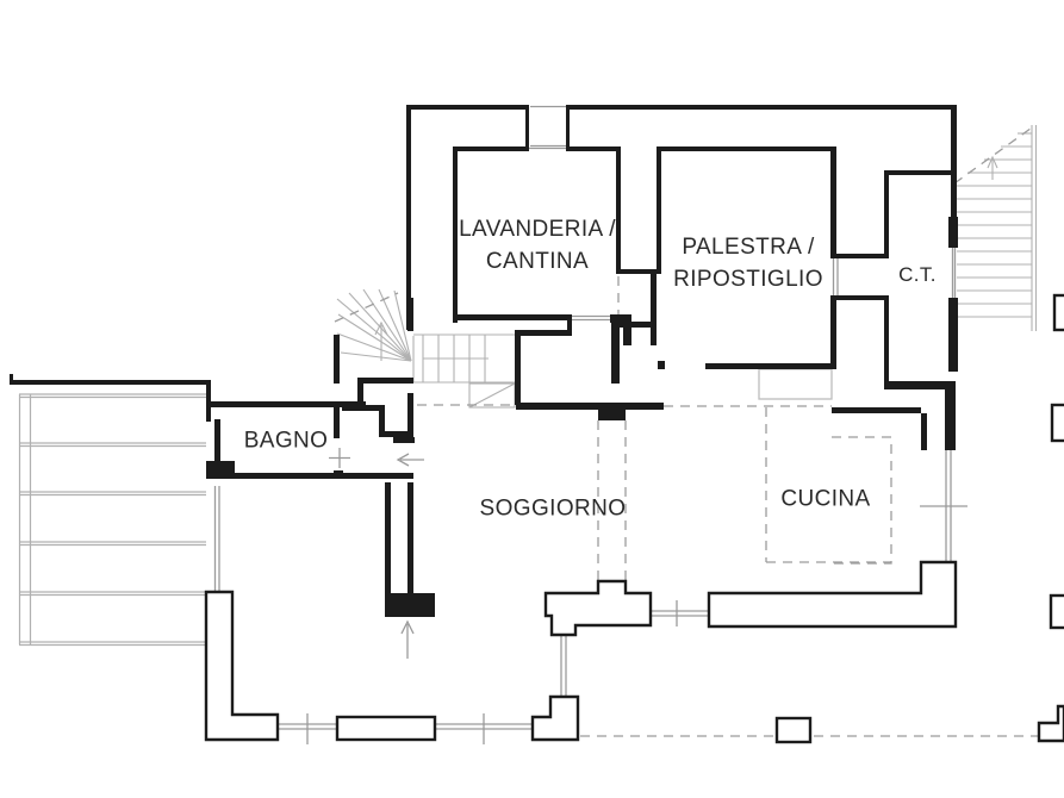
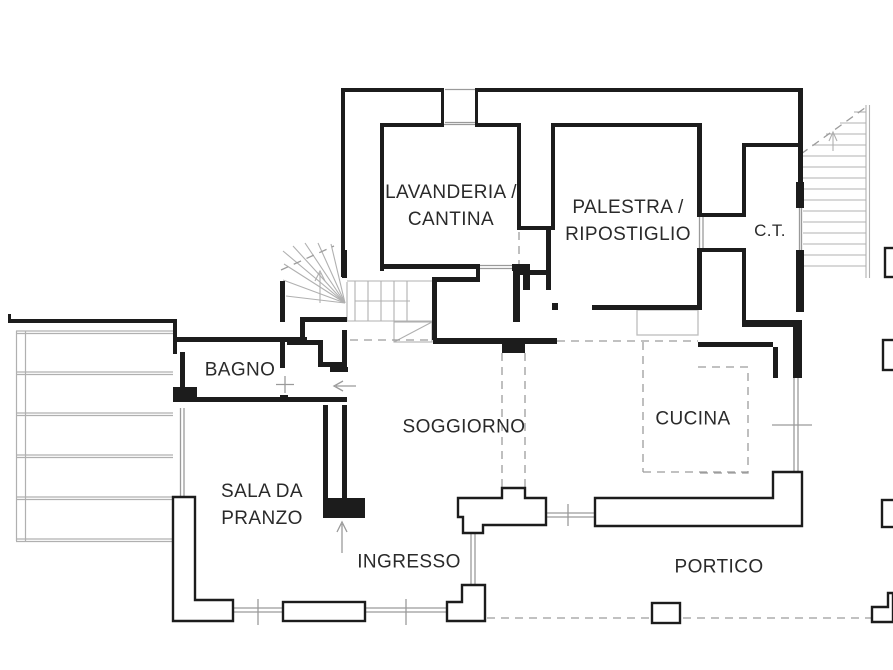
  LAVANDERIA /
  CANTINA
  PALESTRA /
  RIPOSTIGLIO
  C.T.
  BAGNO
  SOGGIORNO
  CUCINA
+ SALA DA
+ PRANZO
+ INGRESSO
+ PORTICO
